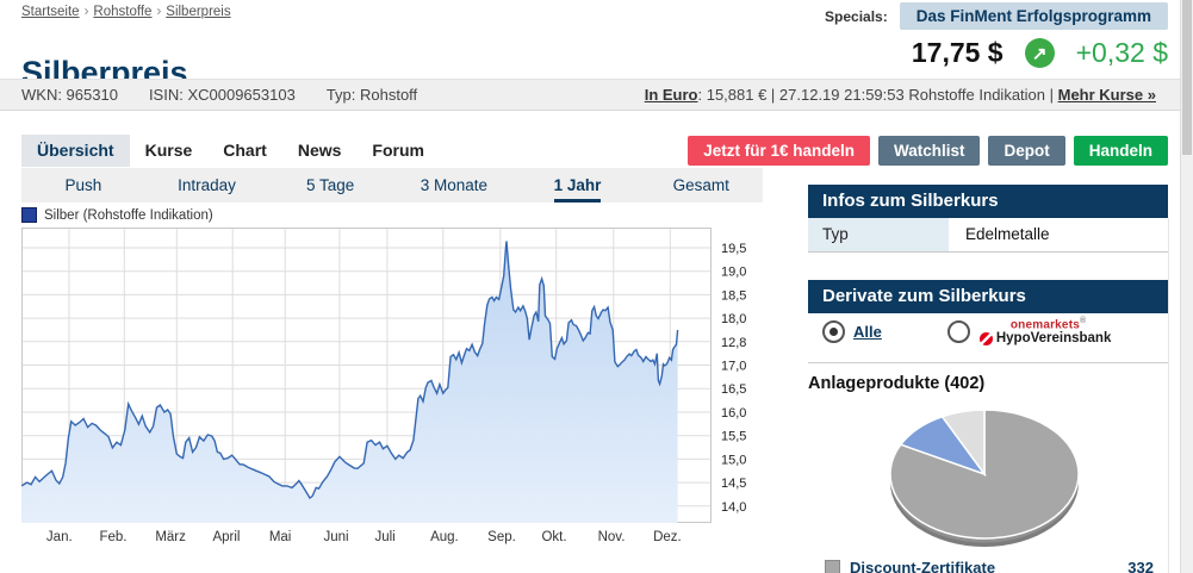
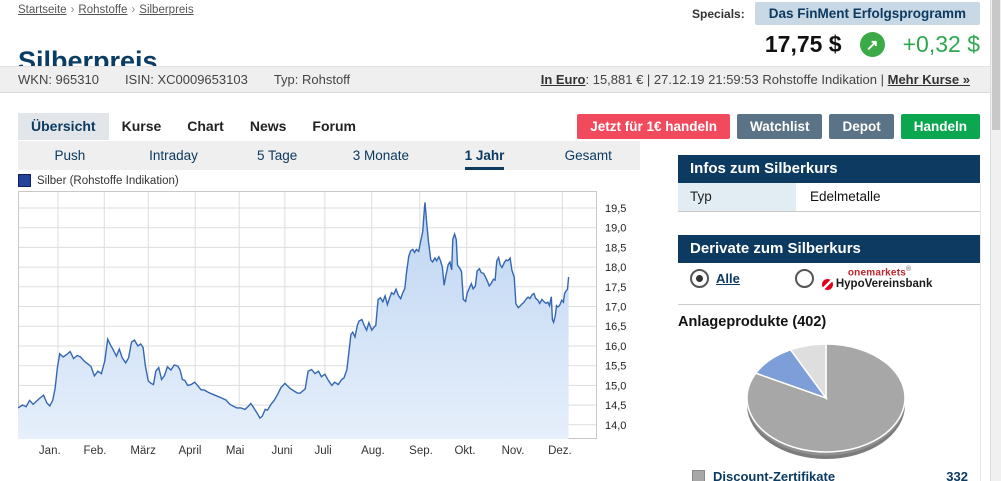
  Startseite › Rohstoffe › Silberpreis
  Specials:
  Das FinMent Erfolgsprogramm
  Silberpreis
  17,75 $
  ↗
  +0,32 $
  WKN: 965310
  ISIN: XC0009653103
  Typ: Rohstoff
  In Euro: 15,881 € | 27.12.19 21:59:53 Rohstoffe Indikation | Mehr Kurse »
  Übersicht
  Kurse
  Chart
  News
  Forum
  Jetzt für 1€ handeln
  Watchlist
  Depot
  Handeln
  Push
  Intraday
  5 Tage
  3 Monate
  1 Jahr
  Gesamt
  Silber (Rohstoffe Indikation)
  19,5
  19,0
  18,5
  18,0
- 12,8
+ 17,5
  17,0
  16,5
  16,0
  15,5
  15,0
  14,5
  14,0
  Jan.
  Feb.
  März
  April
  Mai
  Juni
  Juli
  Aug.
  Sep.
  Okt.
  Nov.
  Dez.
  Infos zum Silberkurs
  Typ
  Edelmetalle
  Derivate zum Silberkurs
  Alle
  onemarkets
  HypoVereinsbank
  Anlageprodukte (402)
  Discount-Zertifikate
  332
